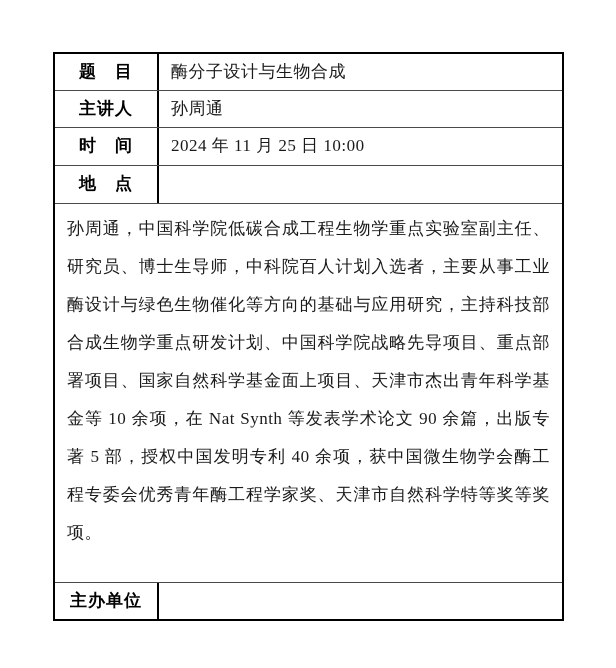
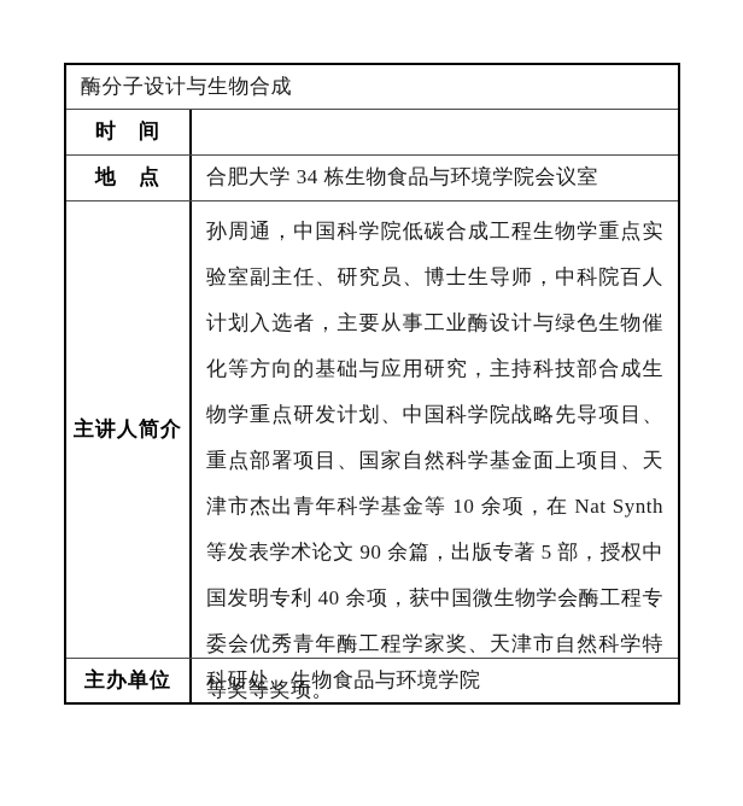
- 题 目
  酶分子设计与生物合成
- 主讲人
- 孙周通
  时 间
- 2024 年 11 月 25 日 10:00
  地 点
+ 合肥大学 34 栋生物食品与环境学院会议室
+ 主讲人简介
  孙周通，中国科学院低碳合成工程生物学重点实验室副主任、研究员、博士生导师，中科院百人计划入选者，主要从事工业酶设计与绿色生物催化等方向的基础与应用研究，主持科技部合成生物学重点研发计划、中国科学院战略先导项目、重点部署项目、国家自然科学基金面上项目、天津市杰出青年科学基金等 10 余项，在 Nat Synth 等发表学术论文 90 余篇，出版专著 5 部，授权中国发明专利 40 余项，获中国微生物学会酶工程专委会优秀青年酶工程学家奖、天津市自然科学特等奖等奖项。
  主办单位
+ 科研处、生物食品与环境学院
